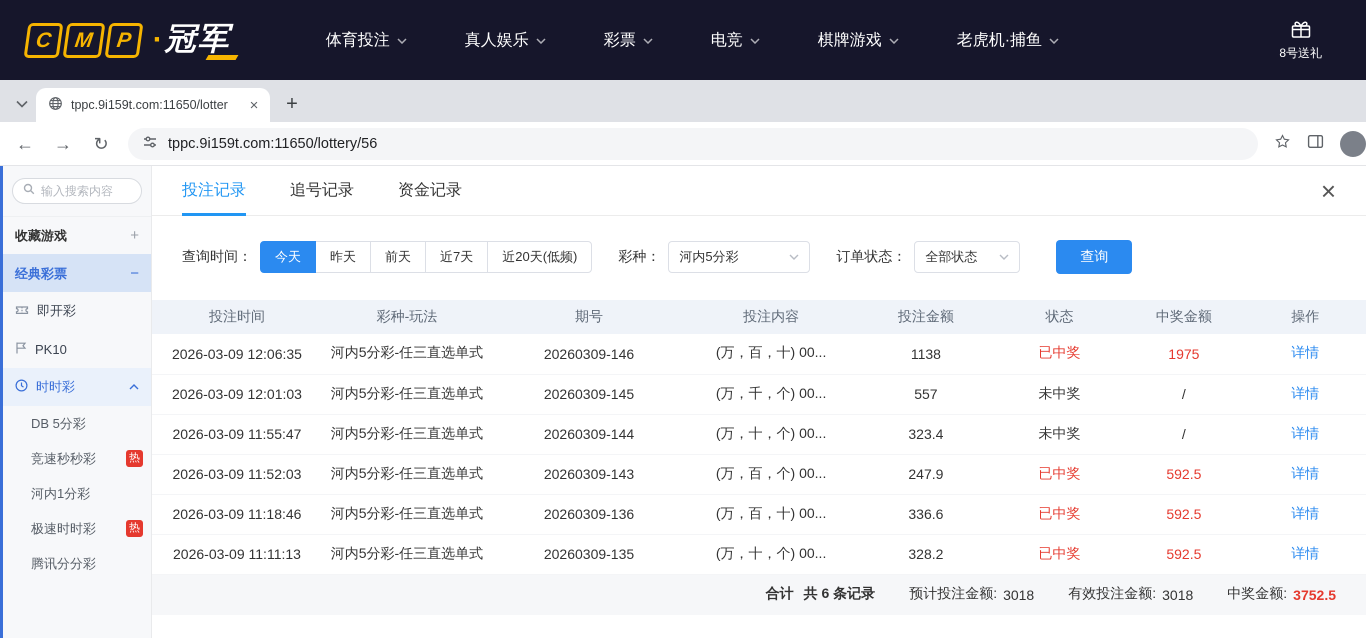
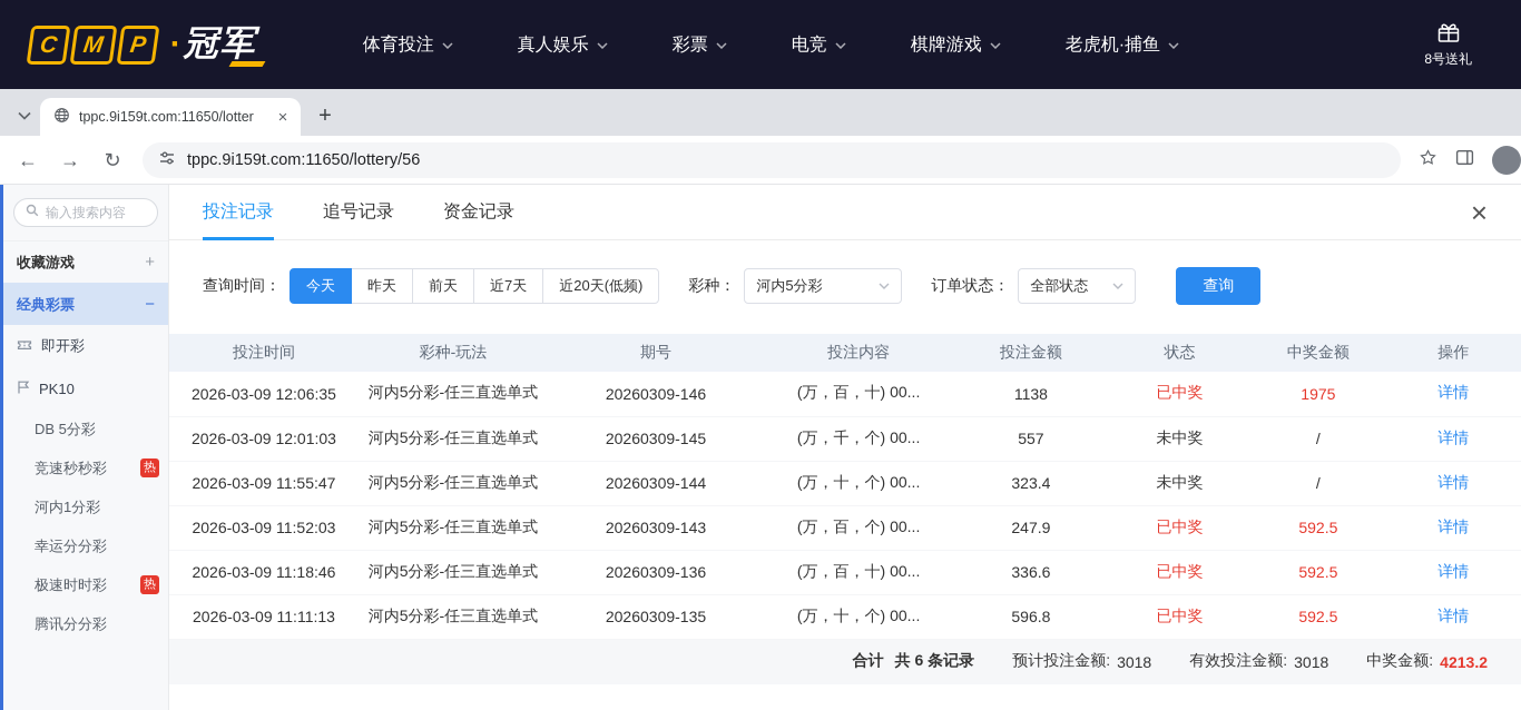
  ·
  冠军
  体育投注
  真人娱乐
  彩票
  电竞
  棋牌游戏
  老虎机·捕鱼
  8号送礼
  tppc.9i159t.com:11650/lotter
  ×
  +
  ←
  →
  ↻
  tppc.9i159t.com:11650/lottery/56
  输入搜索内容
  收藏游戏
  +
  经典彩票
  −
  即开彩
  PK10
- 时时彩
  DB 5分彩
  竞速秒秒彩
  热
  河内1分彩
+ 幸运分分彩
  极速时时彩
  热
  腾讯分分彩
  投注记录
  追号记录
  资金记录
  ×
  查询时间：
  今天
  昨天
  前天
  近7天
  近20天(低频)
  彩种：
  河内5分彩
  订单状态：
  全部状态
  查询
  投注时间	彩种-玩法	期号	投注内容	投注金额	状态	中奖金额	操作
  2026-03-09 12:06:35	河内5分彩-任三直选单式	20260309-146	(万，百，十) 00...	1138	已中奖	1975	详情
  2026-03-09 12:01:03	河内5分彩-任三直选单式	20260309-145	(万，千，个) 00...	557	未中奖	/	详情
  2026-03-09 11:55:47	河内5分彩-任三直选单式	20260309-144	(万，十，个) 00...	323.4	未中奖	/	详情
  2026-03-09 11:52:03	河内5分彩-任三直选单式	20260309-143	(万，百，个) 00...	247.9	已中奖	592.5	详情
  2026-03-09 11:18:46	河内5分彩-任三直选单式	20260309-136	(万，百，十) 00...	336.6	已中奖	592.5	详情
- 2026-03-09 11:11:13	河内5分彩-任三直选单式	20260309-135	(万，十，个) 00...	328.2	已中奖	592.5	详情
+ 2026-03-09 11:11:13	河内5分彩-任三直选单式	20260309-135	(万，十，个) 00...	596.8	已中奖	592.5	详情
  合计
  共 6 条记录
  预计投注金额:
  3018
  有效投注金额:
  3018
  中奖金额:
- 3752.5
+ 4213.2
